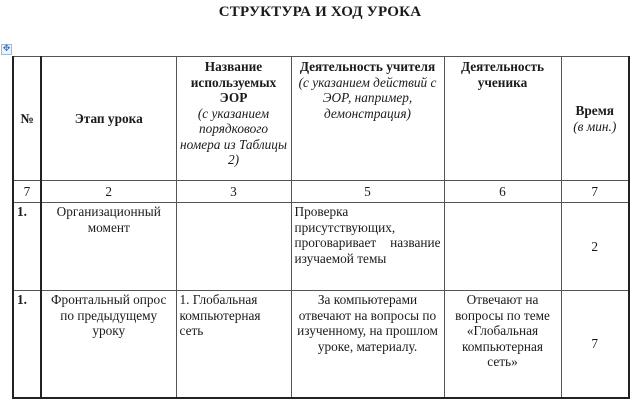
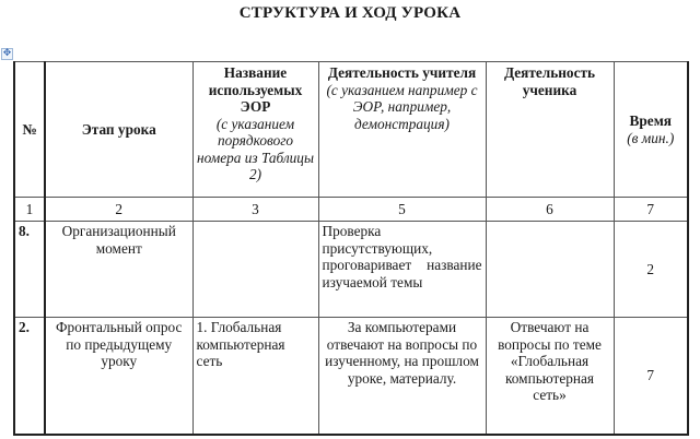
  СТРУКТУРА И ХОД УРОКА
  ✥
- №	Этап урока	Название используемых ЭОР (с указанием порядкового номера из Таблицы 2)	Деятельность учителя (с указанием действий с ЭОР, например, демонстрация)	Деятельность ученика	Время (в мин.)
+ №	Этап урока	Название используемых ЭОР (с указанием порядкового номера из Таблицы 2)	Деятельность учителя (с указанием например с ЭОР, например, демонстрация)	Деятельность ученика	Время (в мин.)
- 7	2	3	5	6	7
+ 1	2	3	5	6	7
- 1.	Организационный момент		Проверка присутствующих, проговаривает название изучаемой темы		2
+ 8.	Организационный момент		Проверка присутствующих, проговаривает название изучаемой темы		2
- 1.	Фронтальный опрос по предыдущему уроку	1. Глобальная компьютерная сеть	За компьютерами отвечают на вопросы по изученному, на прошлом уроке, материалу.	Отвечают на вопросы по теме «Глобальная компьютерная сеть»	7
+ 2.	Фронтальный опрос по предыдущему уроку	1. Глобальная компьютерная сеть	За компьютерами отвечают на вопросы по изученному, на прошлом уроке, материалу.	Отвечают на вопросы по теме «Глобальная компьютерная сеть»	7
